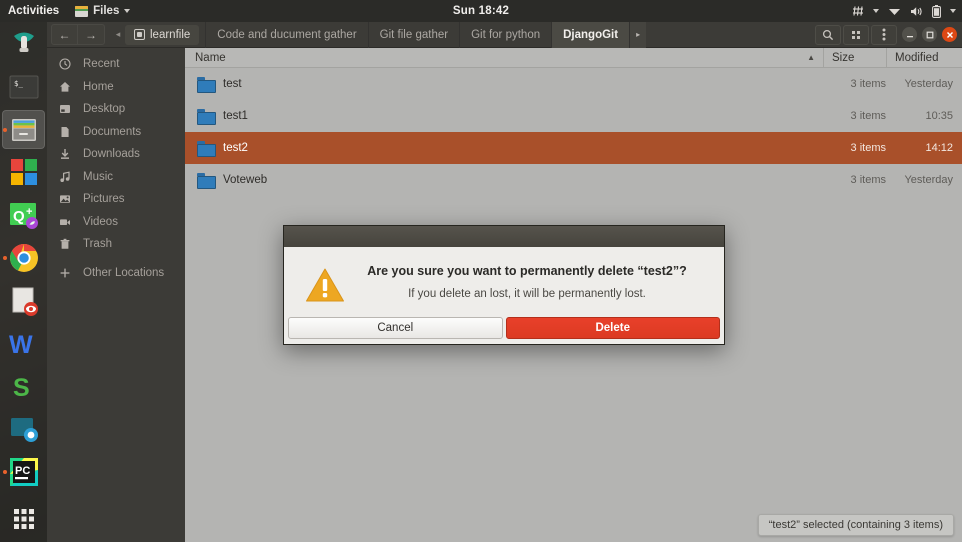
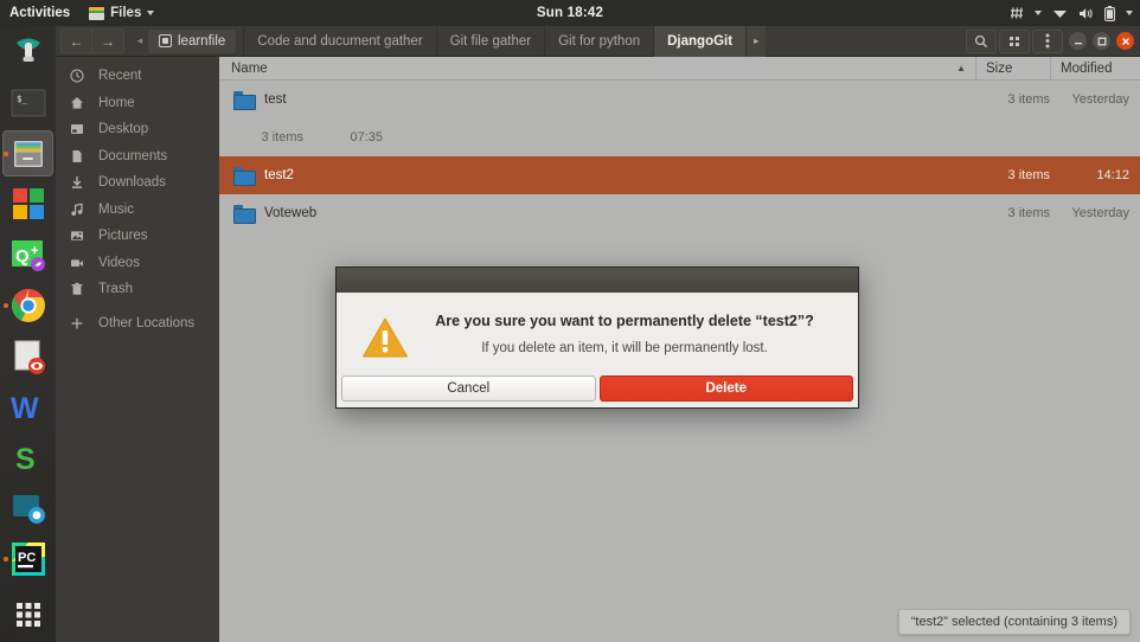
  Activities
  Files
  Sun 18:42
  $_
  Q
  +
  W
  S
  PC
  ←
  →
  ◂
  learnfile
  Code and ducument gather
  Git file gather
  Git for python
  DjangoGit
  ▸
  Recent
  Home
  Desktop
  Documents
  Downloads
  Music
  Pictures
  Videos
  Trash
  Other Locations
  Name
  ▲
  Size
  Modified
  test
  3 items
  Yesterday
- test1
  3 items
- 10:35
+ 07:35
  test2
  3 items
  14:12
  Voteweb
  3 items
  Yesterday
  “test2” selected (containing 3 items)
  Are you sure you want to permanently delete “test2”?
- If you delete an lost, it will be permanently lost.
+ If you delete an item, it will be permanently lost.
  Cancel
  Delete
